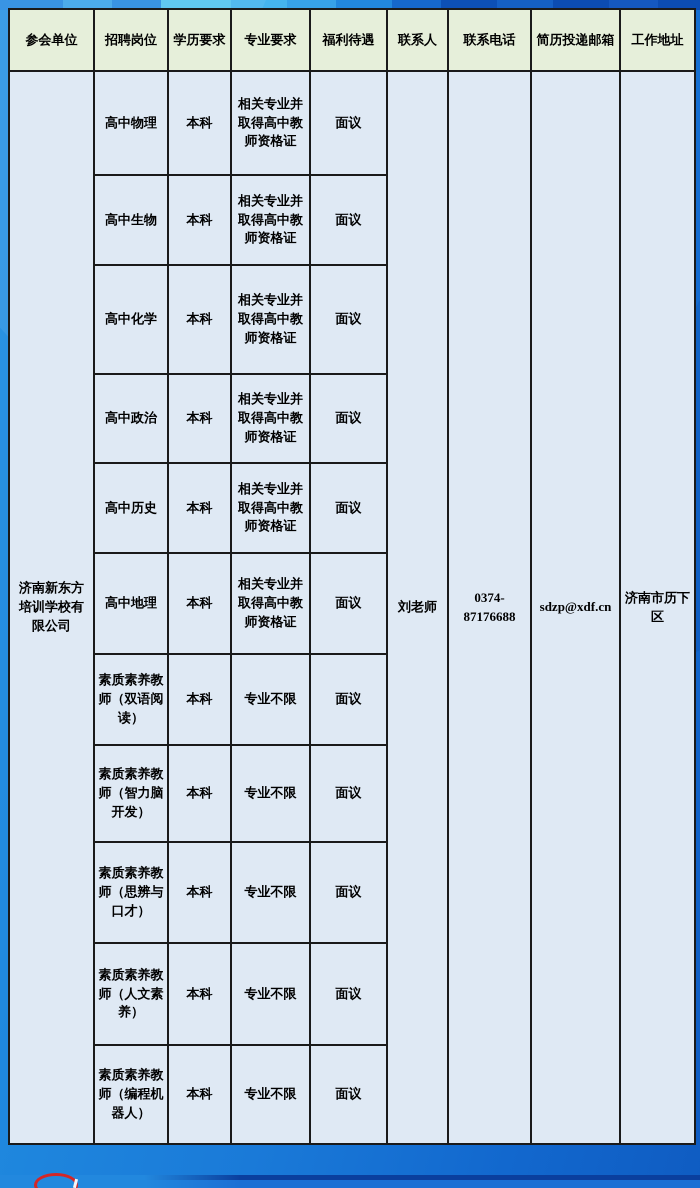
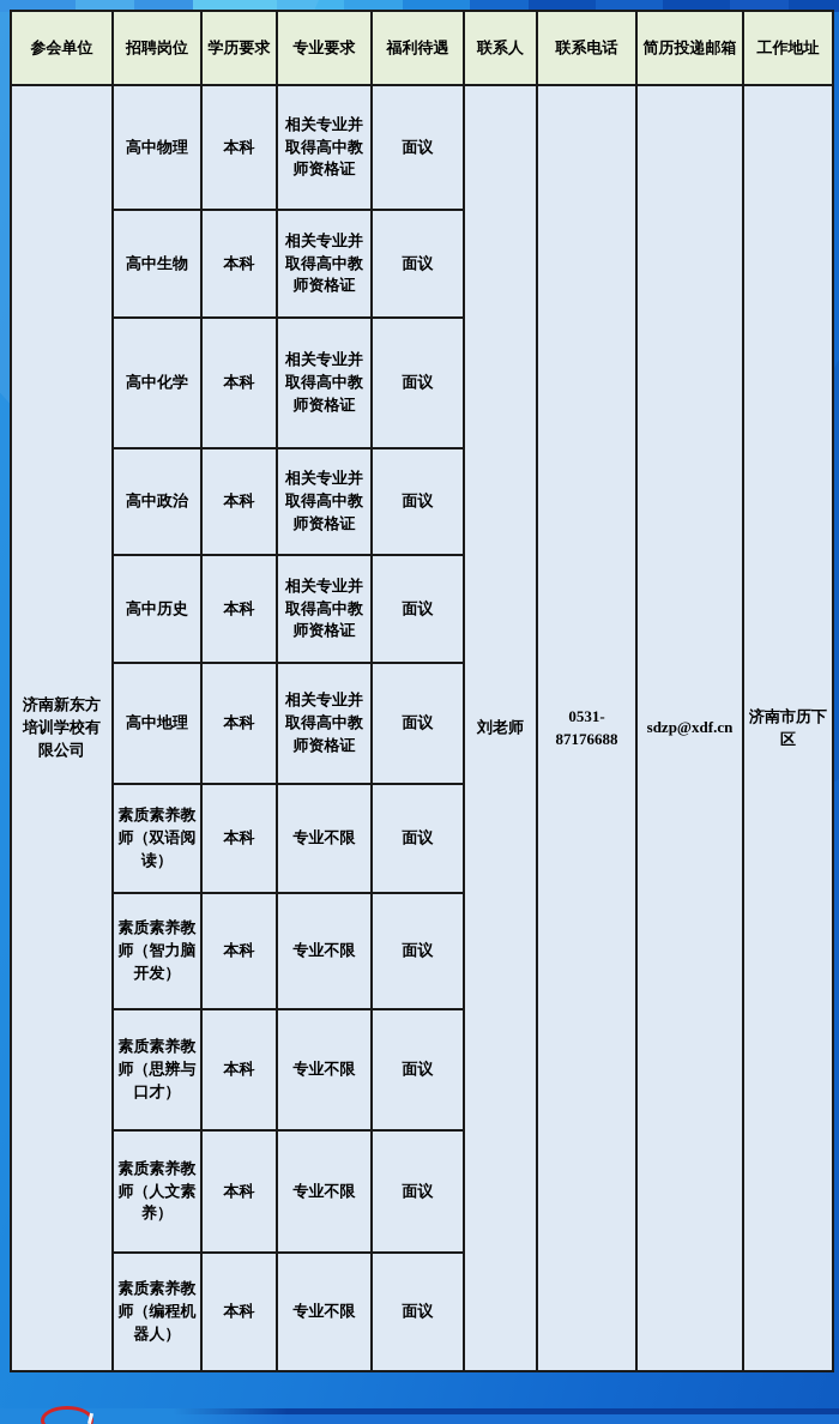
  参会单位	招聘岗位	学历要求	专业要求	福利待遇	联系人	联系电话	简历投递邮箱	工作地址
- 济南新东方培训学校有限公司	高中物理	本科	相关专业并取得高中教师资格证	面议	刘老师	0374-87176688	sdzp@xdf.cn	济南市历下区
+ 济南新东方培训学校有限公司	高中物理	本科	相关专业并取得高中教师资格证	面议	刘老师	0531-87176688	sdzp@xdf.cn	济南市历下区
  高中生物	本科	相关专业并取得高中教师资格证	面议
  高中化学	本科	相关专业并取得高中教师资格证	面议
  高中政治	本科	相关专业并取得高中教师资格证	面议
  高中历史	本科	相关专业并取得高中教师资格证	面议
  高中地理	本科	相关专业并取得高中教师资格证	面议
  素质素养教师（双语阅读）	本科	专业不限	面议
  素质素养教师（智力脑开发）	本科	专业不限	面议
  素质素养教师（思辨与口才）	本科	专业不限	面议
  素质素养教师（人文素养）	本科	专业不限	面议
  素质素养教师（编程机器人）	本科	专业不限	面议
